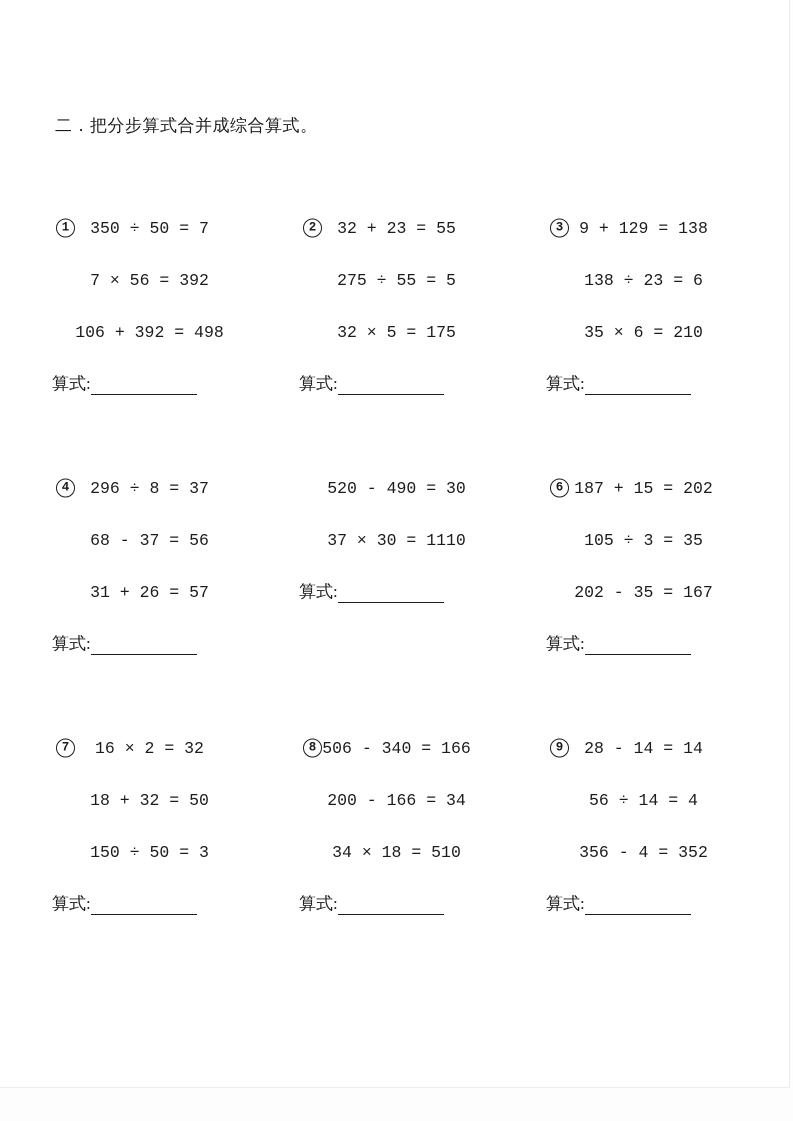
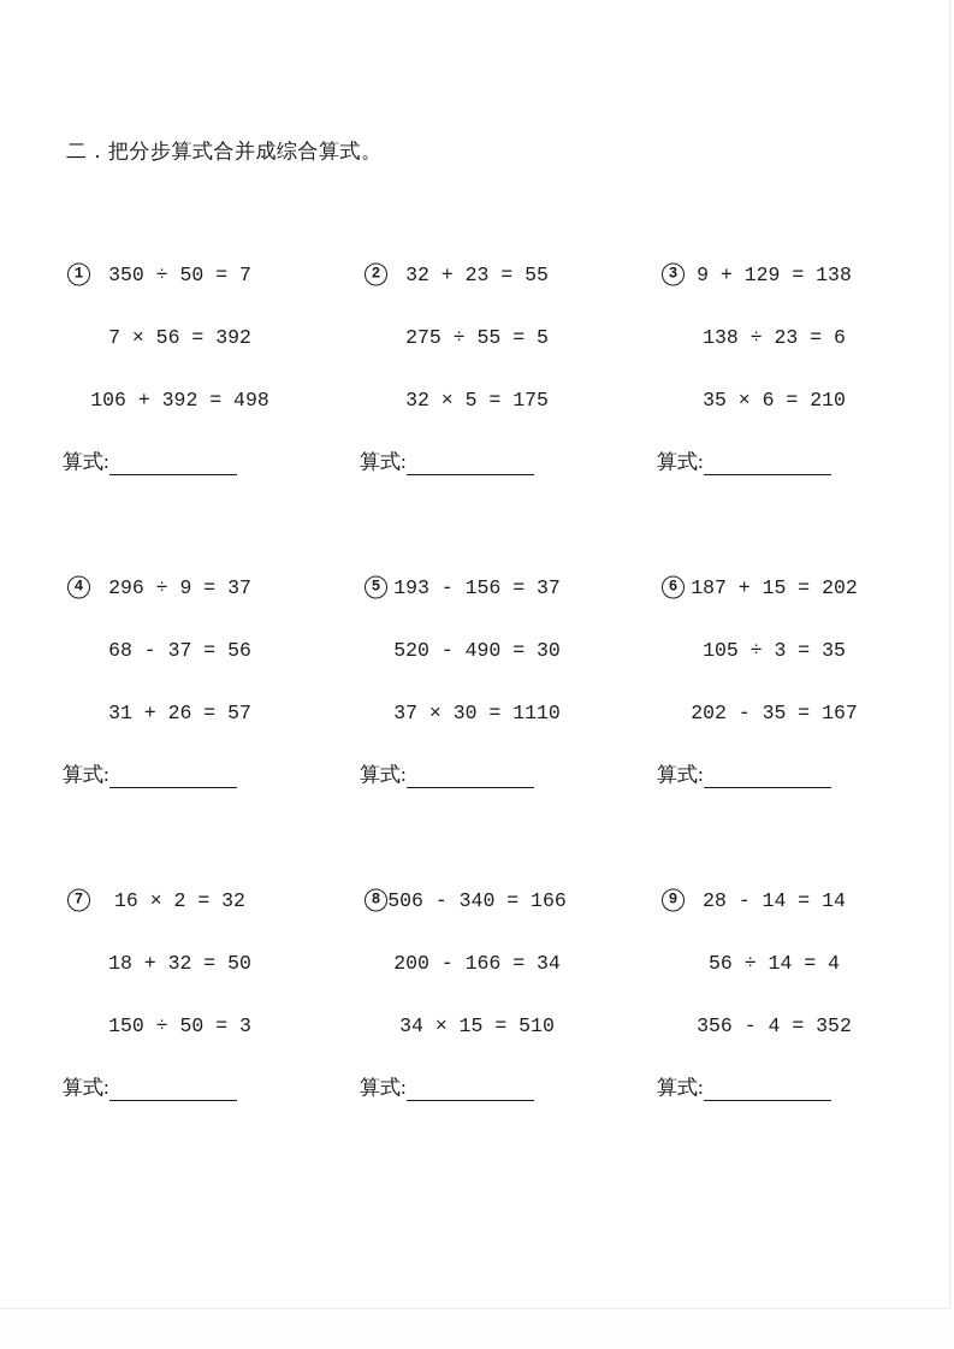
  二．把分步算式合并成综合算式。
  1
  350 ÷ 50 = 7
  7 × 56 = 392
  106 + 392 = 498
  算式:
  2
  32 + 23 = 55
  275 ÷ 55 = 5
  32 × 5 = 175
  算式:
  3
  9 + 129 = 138
  138 ÷ 23 = 6
  35 × 6 = 210
  算式:
  4
- 296 ÷ 8 = 37
+ 296 ÷ 9 = 37
  68 - 37 = 56
  31 + 26 = 57
  算式:
+ 5
+ 193 - 156 = 37
  520 - 490 = 30
  37 × 30 = 1110
  算式:
  6
  187 + 15 = 202
  105 ÷ 3 = 35
  202 - 35 = 167
  算式:
  7
  16 × 2 = 32
  18 + 32 = 50
  150 ÷ 50 = 3
  算式:
  8
  506 - 340 = 166
  200 - 166 = 34
- 34 × 18 = 510
+ 34 × 15 = 510
  算式:
  9
  28 - 14 = 14
  56 ÷ 14 = 4
  356 - 4 = 352
  算式:
